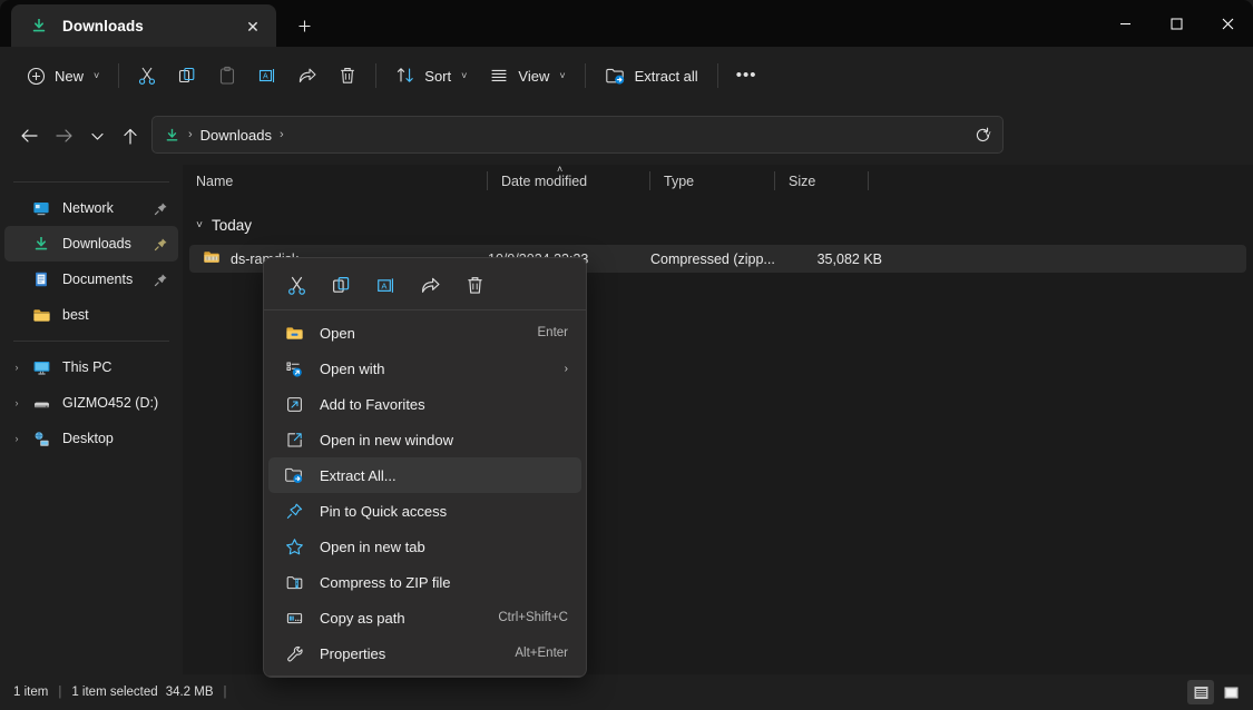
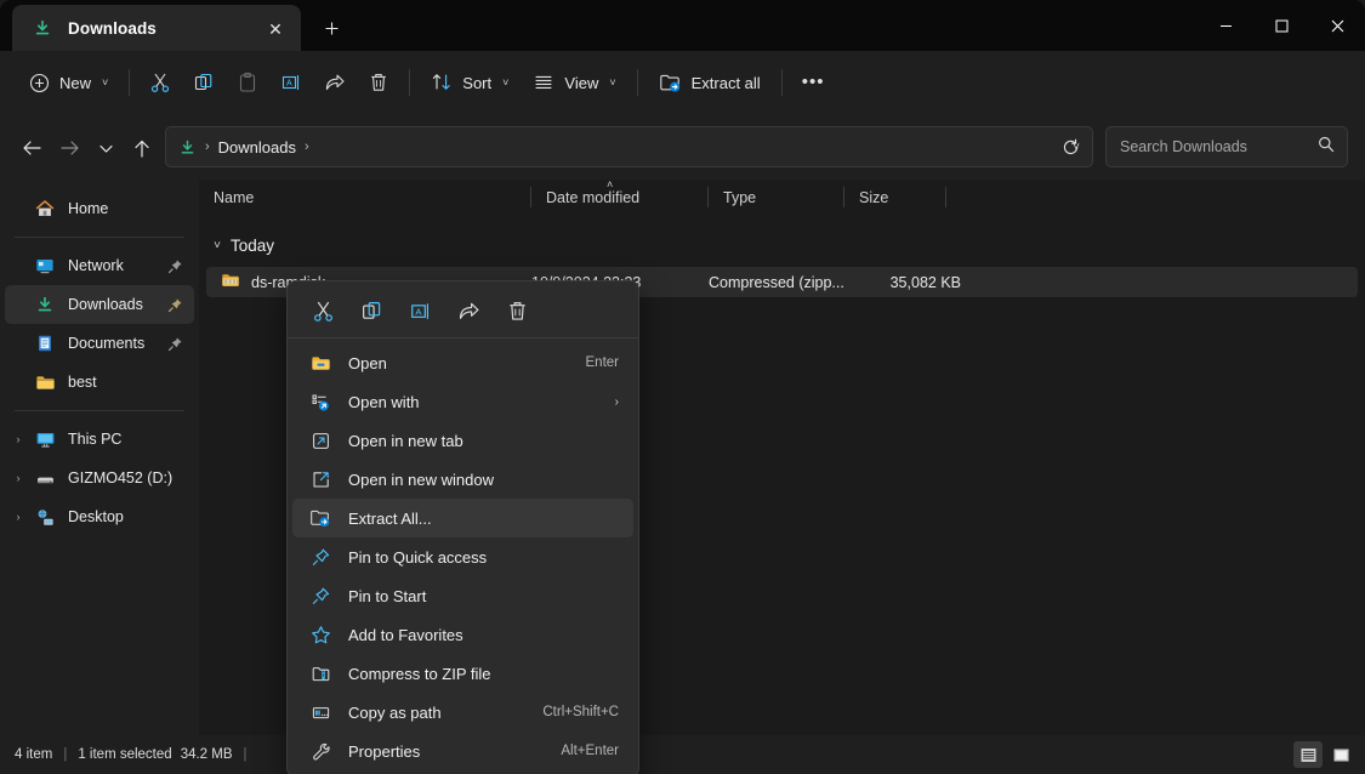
  Downloads
  ✕
  New
  ˅
  Sort
  ˅
  View
  ˅
  Extract all
  •••
  ›
  Downloads
  ›
+ Search Downloads
+ Home
  Network
  Downloads
  Documents
  best
  ›
  This PC
  ›
  GIZMO452 (D:)
  ›
  Desktop
  Name
  Date modified
  ˄
  Type
  Size
  ˅
  Today
  Compressed (zipp...
  35,082 KB
- 1 item
+ 4 item
  |
  1 item selected
  34.2 MB
  |
  A
  Open
  Enter
  Open with
  ›
- Add to Favorites
+ Open in new tab
  Open in new window
  Extract All...
  Pin to Quick access
+ Pin to Start
- Open in new tab
+ Add to Favorites
  Compress to ZIP file
  Copy as path
  Ctrl+Shift+C
  Properties
  Alt+Enter
